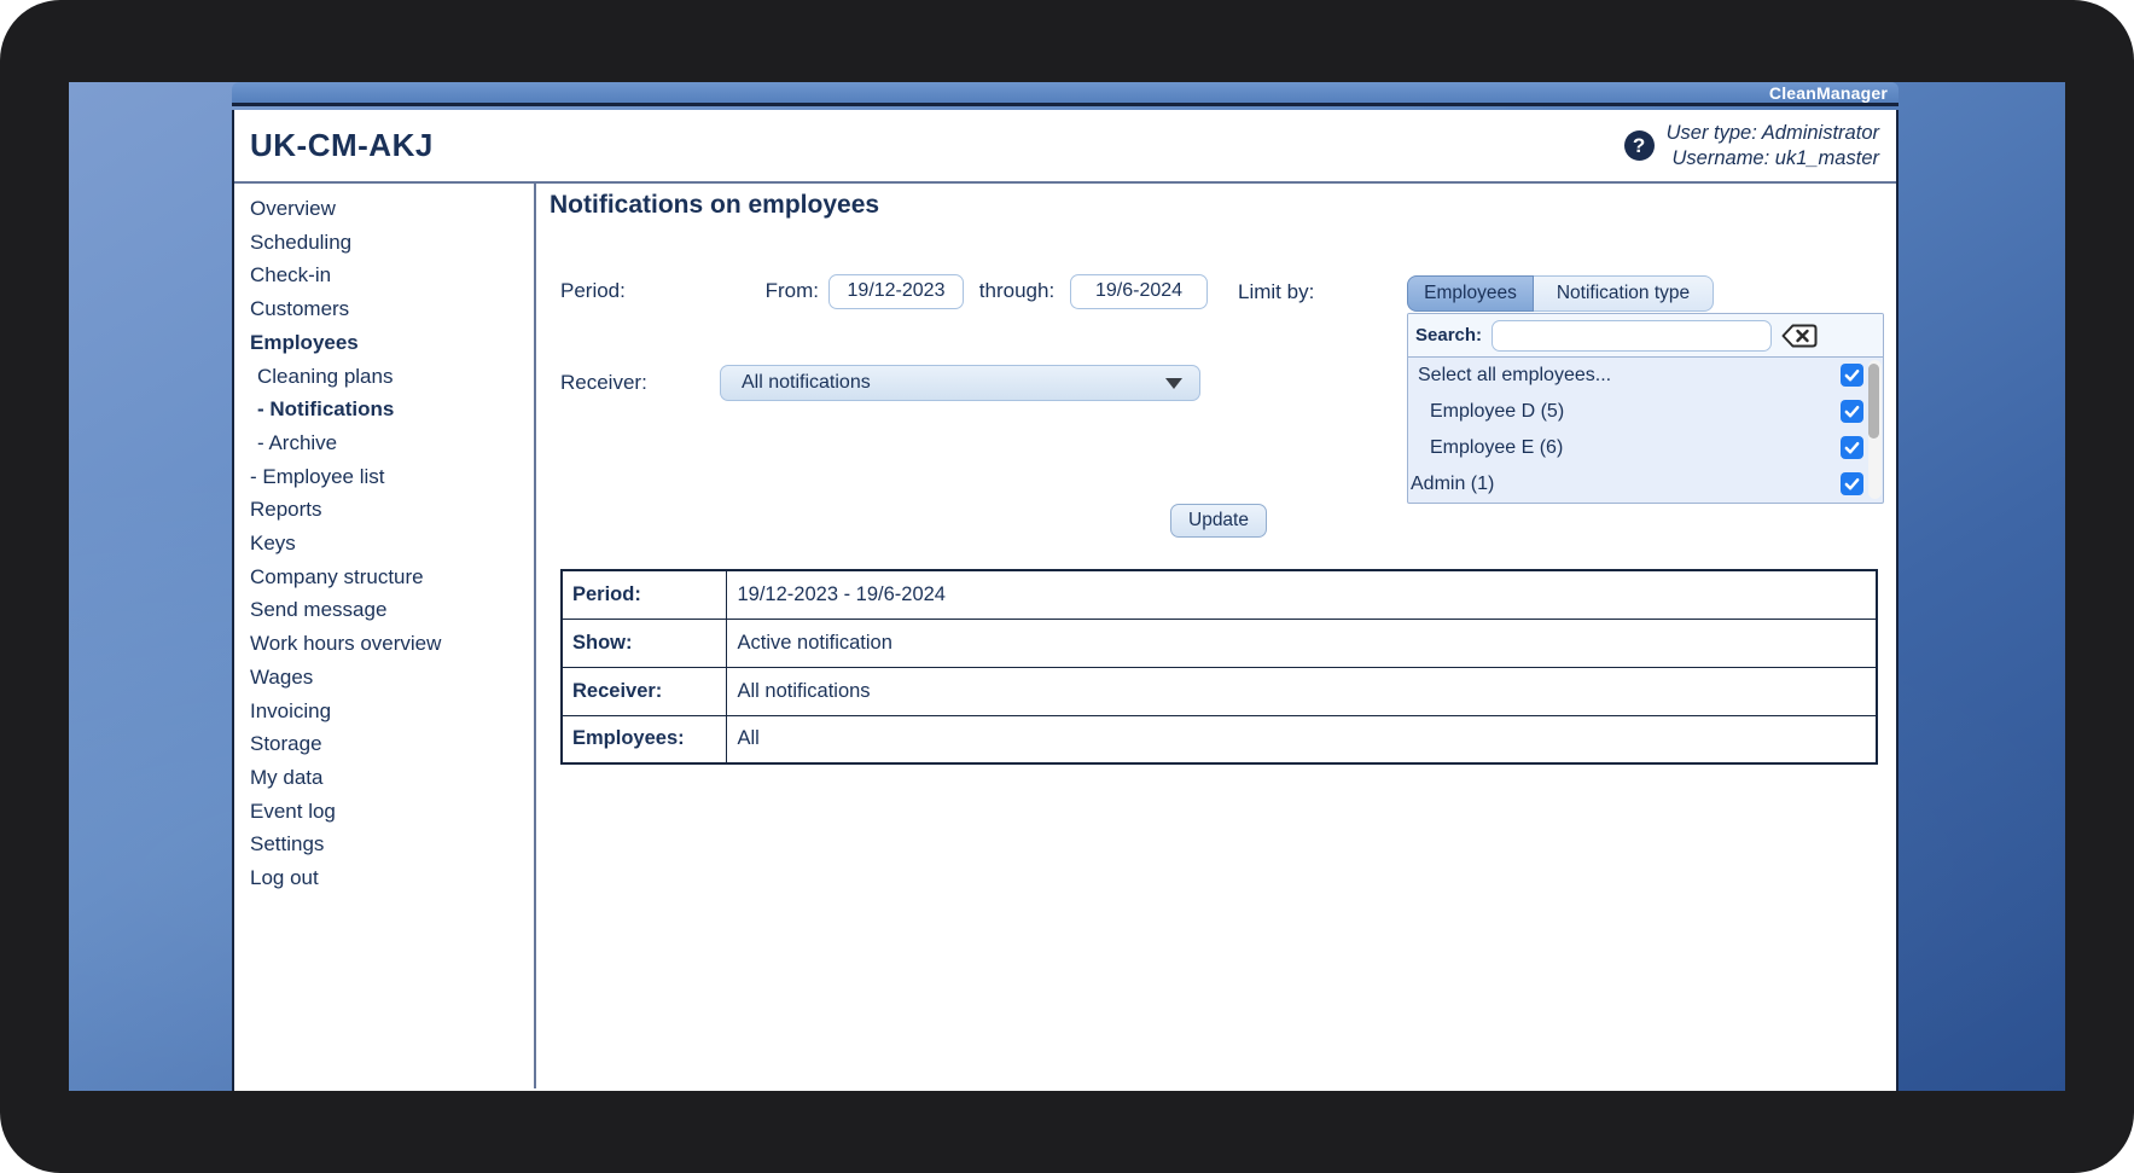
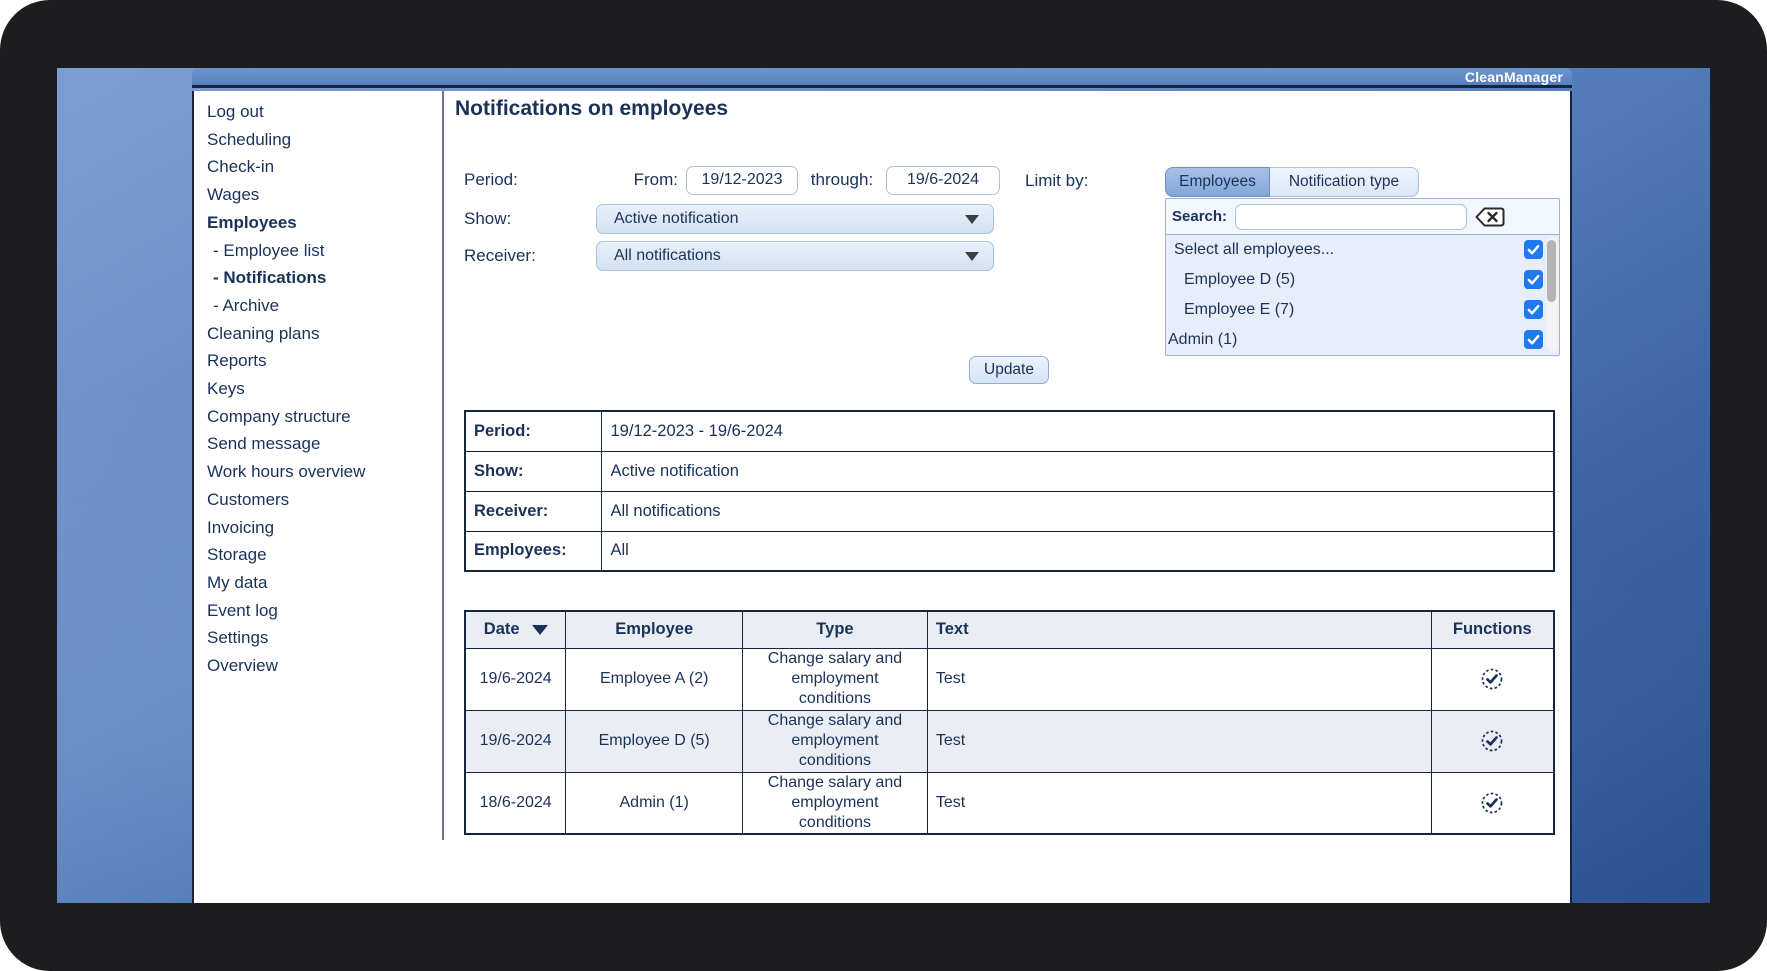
  CleanManager
- UK-CM-AKJ
- ?
- User type: Administrator
- Username: uk1_master
- Overview
+ Log out
  Scheduling
  Check-in
- Customers
+ Wages
  Employees
- Cleaning plans
+ - Employee list
  - Notifications
  - Archive
- - Employee list
+ Cleaning plans
  Reports
  Keys
  Company structure
  Send message
  Work hours overview
- Wages
+ Customers
  Invoicing
  Storage
  My data
  Event log
  Settings
- Log out
+ Overview
  Notifications on employees
  Period:
  From:
  19/12-2023
  through:
  19/6-2024
+ Show:
+ Active notification
  Receiver:
  All notifications
  Limit by:
  Employees
  Notification type
  Search:
  Select all employees...
  Employee D (5)
- Employee E (6)
+ Employee E (7)
  Admin (1)
  Update
  Period:	19/12-2023 - 19/6-2024
  Show:	Active notification
  Receiver:	All notifications
  Employees:	All
+ Date	Employee	Type	Text	Functions
+ 19/6-2024	Employee A (2)	Change salary and employment conditions	Test
+ 19/6-2024	Employee D (5)	Change salary and employment conditions	Test
+ 18/6-2024	Admin (1)	Change salary and employment conditions	Test
